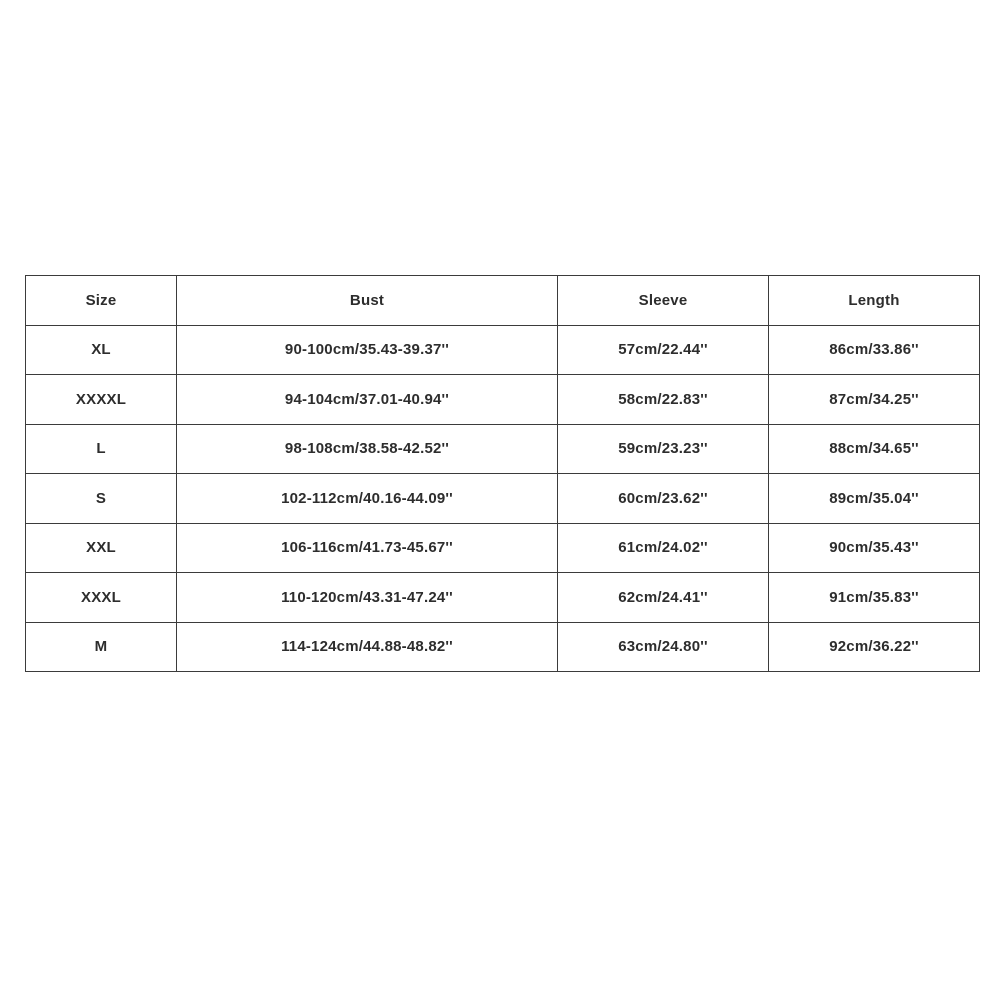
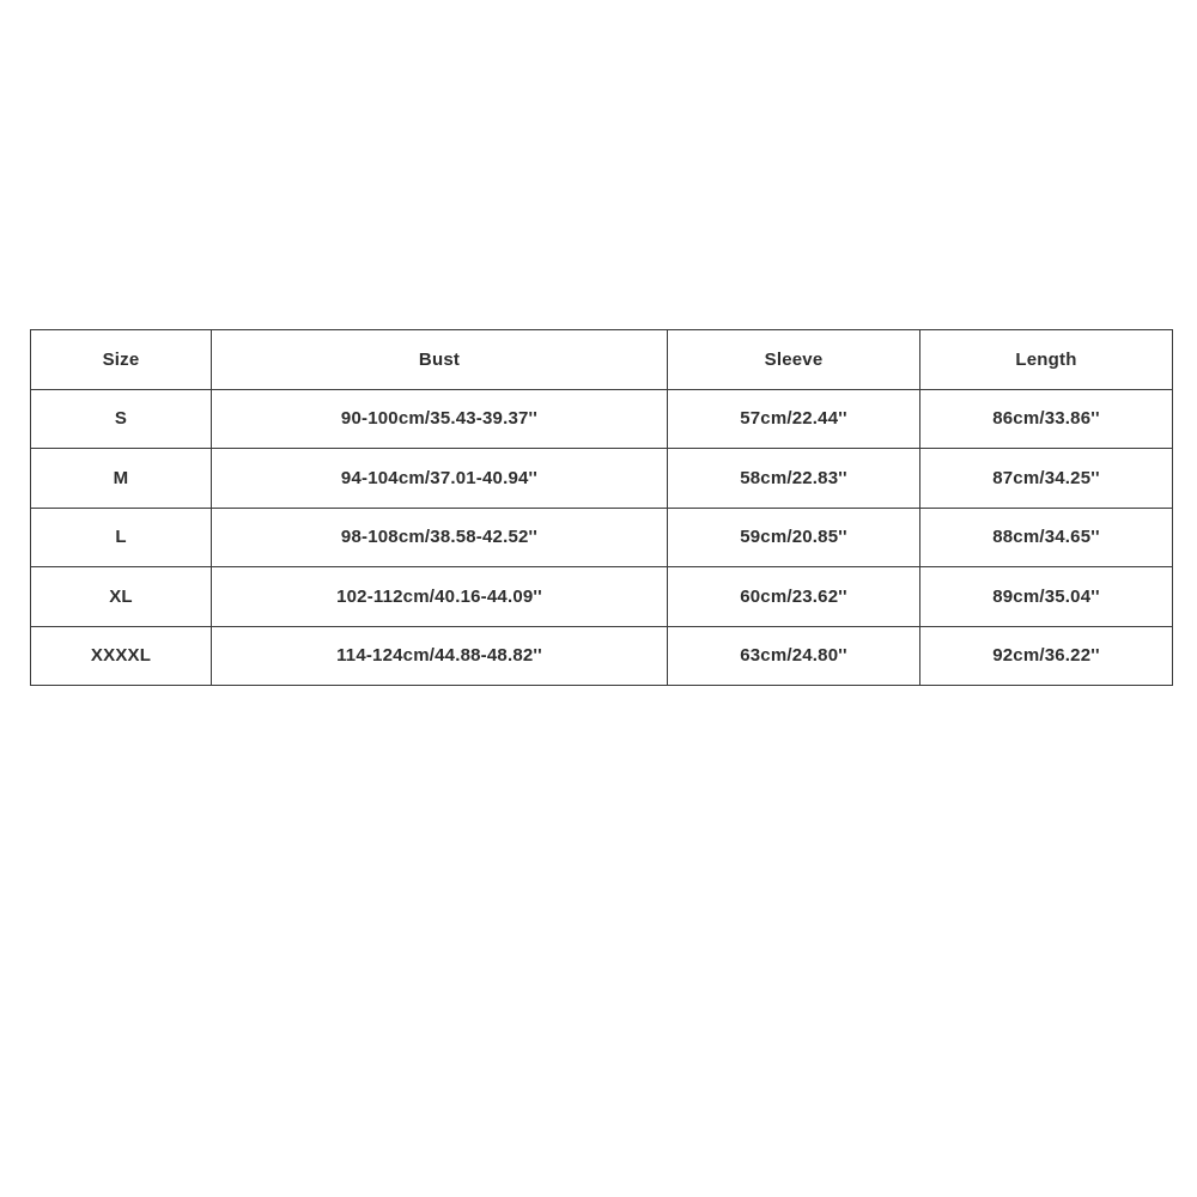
  Size	Bust	Sleeve	Length
- XL	90-100cm/35.43-39.37''	57cm/22.44''	86cm/33.86''
+ S	90-100cm/35.43-39.37''	57cm/22.44''	86cm/33.86''
- XXXXL	94-104cm/37.01-40.94''	58cm/22.83''	87cm/34.25''
+ M	94-104cm/37.01-40.94''	58cm/22.83''	87cm/34.25''
- L	98-108cm/38.58-42.52''	59cm/23.23''	88cm/34.65''
+ L	98-108cm/38.58-42.52''	59cm/20.85''	88cm/34.65''
- S	102-112cm/40.16-44.09''	60cm/23.62''	89cm/35.04''
+ XL	102-112cm/40.16-44.09''	60cm/23.62''	89cm/35.04''
- XXL	106-116cm/41.73-45.67''	61cm/24.02''	90cm/35.43''
- XXXL	110-120cm/43.31-47.24''	62cm/24.41''	91cm/35.83''
- M	114-124cm/44.88-48.82''	63cm/24.80''	92cm/36.22''
+ XXXXL	114-124cm/44.88-48.82''	63cm/24.80''	92cm/36.22''
